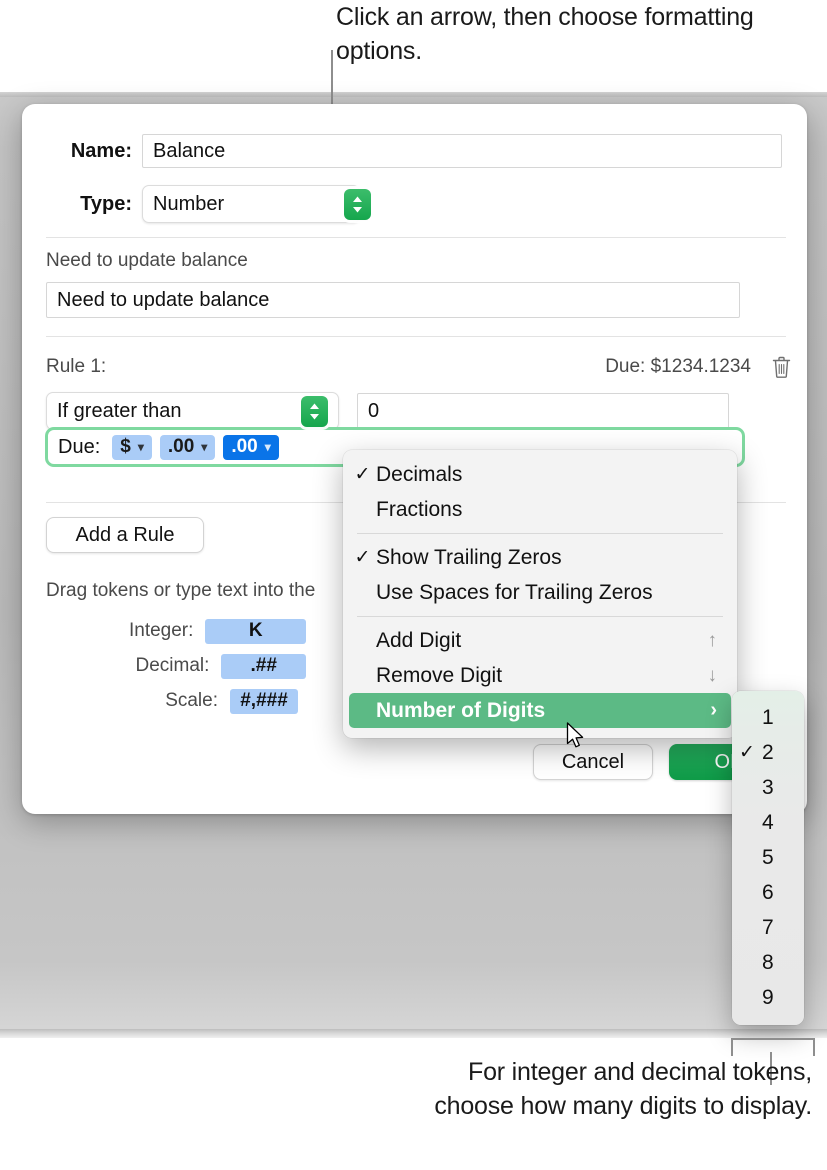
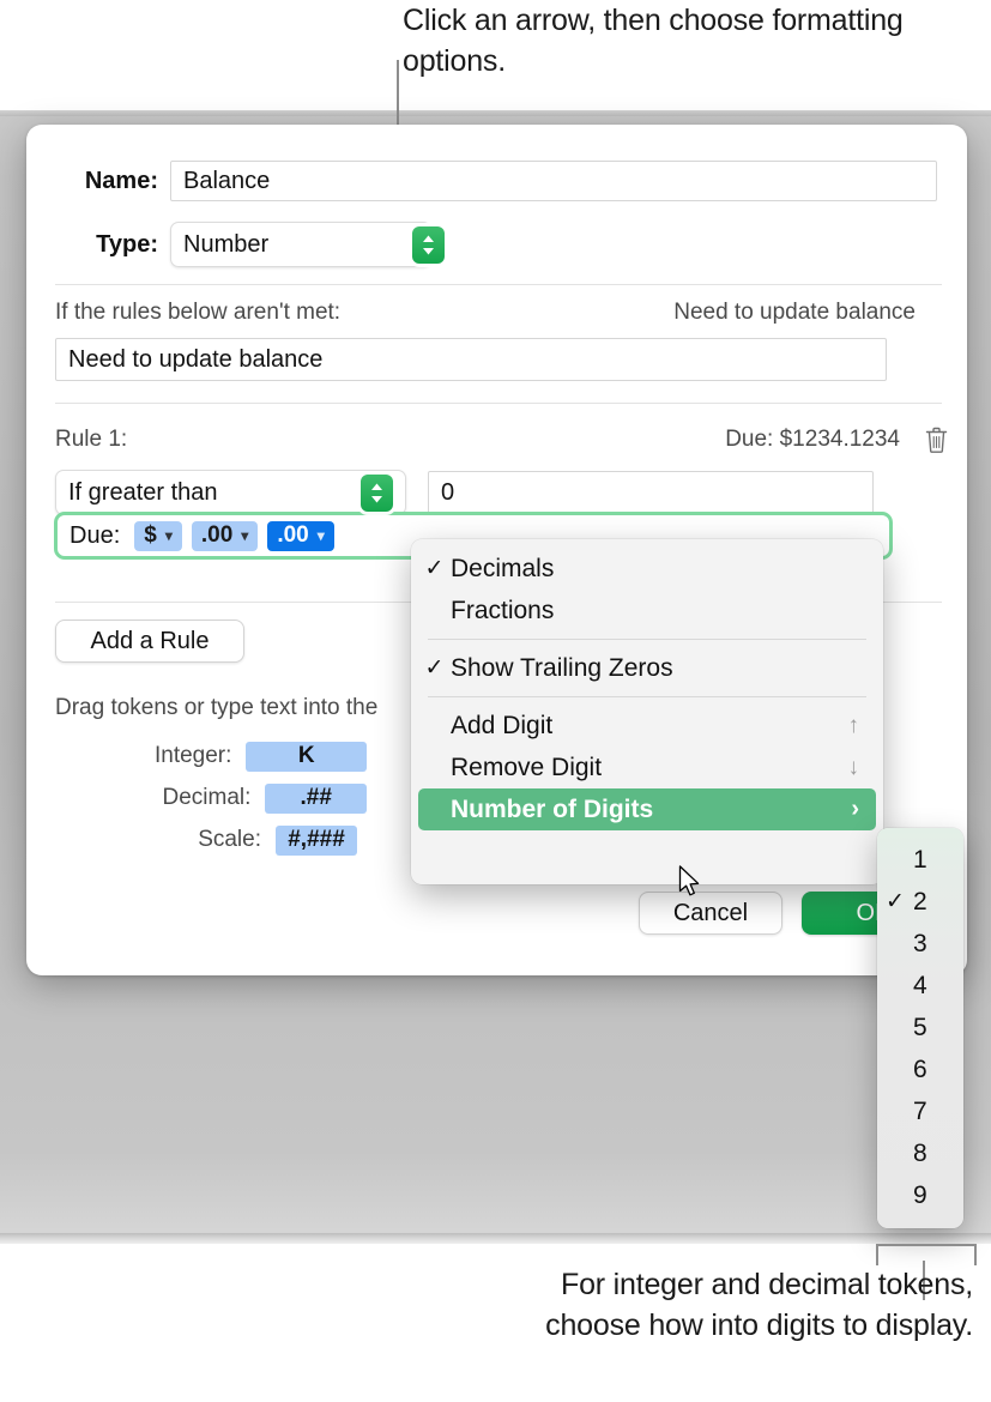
  Click an arrow, then choose formatting options.
  Name:
  Balance
  Type:
  Number
+ If the rules below aren't met:
  Need to update balance
  Need to update balance
  Rule 1:
  Due: $1234.1234
  If greater than
  0
  Due:
  $
  ▾
  .00
  ▾
  .00
  ▾
  Add a Rule
  Drag tokens or type text into the
  Integer:
  K
  Decimal:
  .##
  Scale:
  #,###
  Cancel
  ✓
  Decimals
  Fractions
  ✓
  Show Trailing Zeros
- Use Spaces for Trailing Zeros
  Add Digit
  ↑
  Remove Digit
  ↓
  Number of Digits
  ›
  1
  ✓
  2
  3
  4
  5
  6
  7
  8
  9
- For integer and decimal tokens, choose how many digits to display.
+ For integer and decimal tokens, choose how into digits to display.
